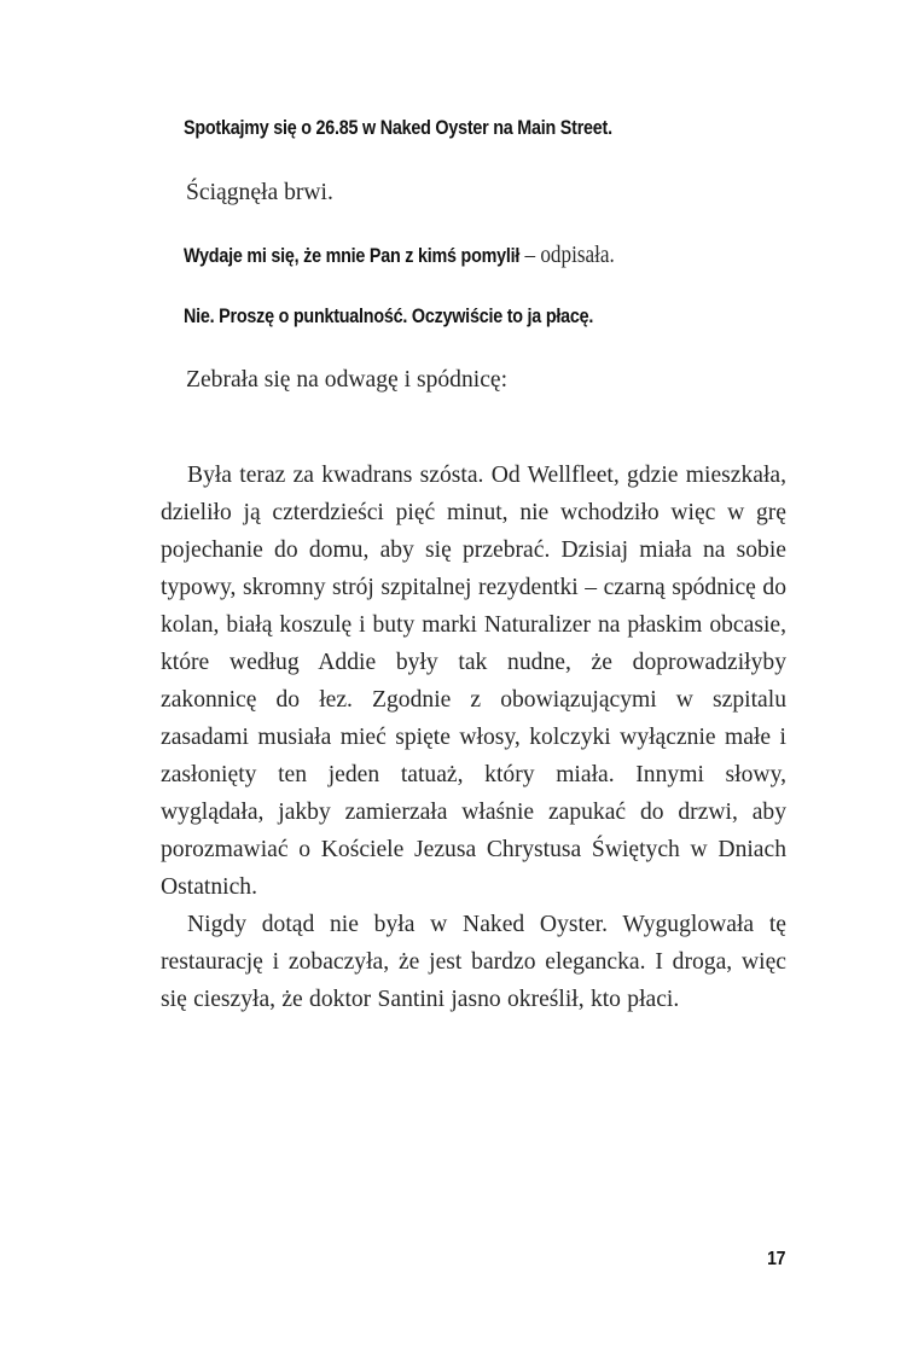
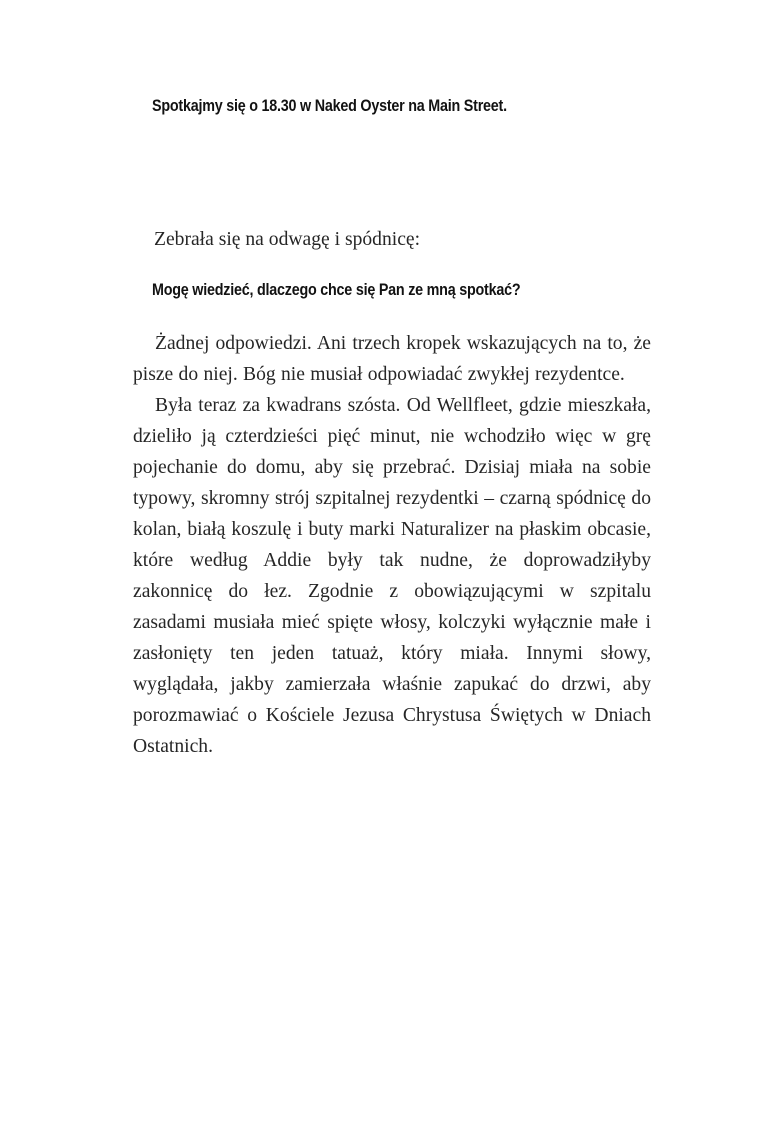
- Spotkajmy się o 26.85 w Naked Oyster na Main Street.
+ Spotkajmy się o 18.30 w Naked Oyster na Main Street.
- Ściągnęła brwi.
- Wydaje mi się, że mnie Pan z kimś pomylił – odpisała.
- Nie. Proszę o punktualność. Oczywiście to ja płacę.
  Zebrała się na odwagę i spódnicę:
+ Mogę wiedzieć, dlaczego chce się Pan ze mną spotkać?
+ Żadnej odpowiedzi. Ani trzech kropek wskazujących na to, że pisze do niej. Bóg nie musiał odpowiadać zwykłej rezydentce.
  Była teraz za kwadrans szósta. Od Wellfleet, gdzie mieszkała, dzieliło ją czterdzieści pięć minut, nie wchodziło więc w grę pojechanie do domu, aby się przebrać. Dzisiaj miała na sobie typowy, skromny strój szpitalnej rezydentki – czarną spódnicę do kolan, białą koszulę i buty marki Naturalizer na płaskim obcasie, które według Addie były tak nudne, że doprowadziłyby zakonnicę do łez. Zgodnie z obowiązującymi w szpitalu zasadami musiała mieć spięte włosy, kolczyki wyłącznie małe i zasłonięty ten jeden tatuaż, który miała. Innymi słowy, wyglądała, jakby zamierzała właśnie zapukać do drzwi, aby porozmawiać o Kościele Jezusa Chrystusa Świętych w Dniach Ostatnich.
- Nigdy dotąd nie była w Naked Oyster. Wyguglowała tę restaurację i zobaczyła, że jest bardzo elegancka. I droga, więc się cieszyła, że doktor Santini jasno określił, kto płaci.
- 17
